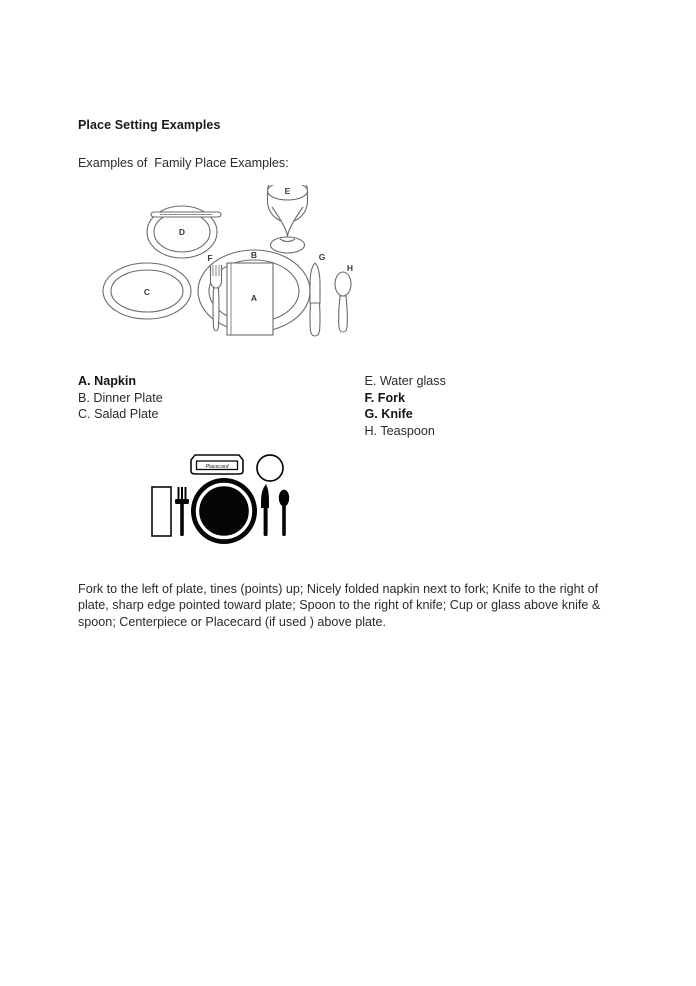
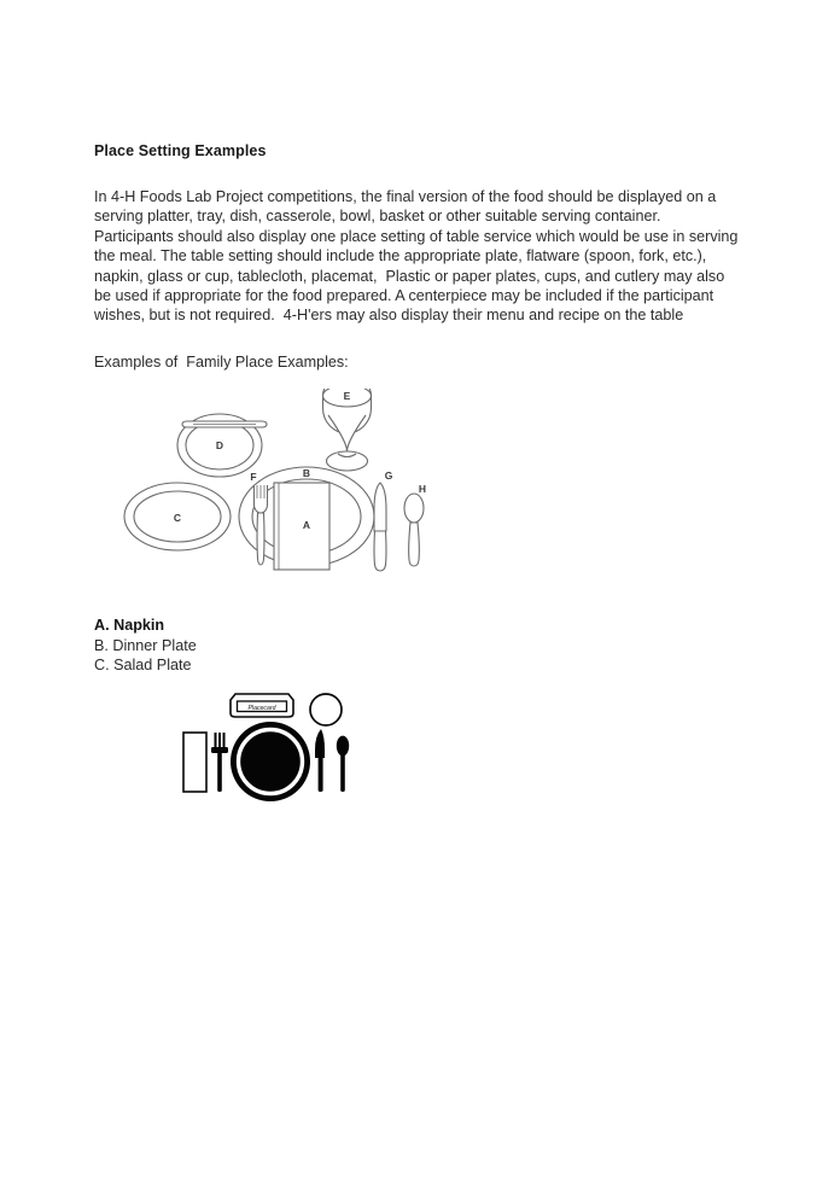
  Place Setting Examples
+ In 4-H Foods Lab Project competitions, the final version of the food should be displayed on a serving platter, tray, dish, casserole, bowl, basket or other suitable serving container. Participants should also display one place setting of table service which would be use in serving the meal. The table setting should include the appropriate plate, flatware (spoon, fork, etc.), napkin, glass or cup, tablecloth, placemat, Plastic or paper plates, cups, and cutlery may also be used if appropriate for the food prepared. A centerpiece may be included if the participant wishes, but is not required. 4-H'ers may also display their menu and recipe on the table
  Examples of Family Place Examples:
  E
  D
  B
  F
  C
  A
  G
  H
  A. Napkin
  B. Dinner Plate
  C. Salad Plate
- E. Water glass
- F. Fork
- G. Knife
- H. Teaspoon
- Fork to the left of plate, tines (points) up; Nicely folded napkin next to fork; Knife to the right of plate, sharp edge pointed toward plate; Spoon to the right of knife; Cup or glass above knife & spoon; Centerpiece or Placecard (if used ) above plate.
